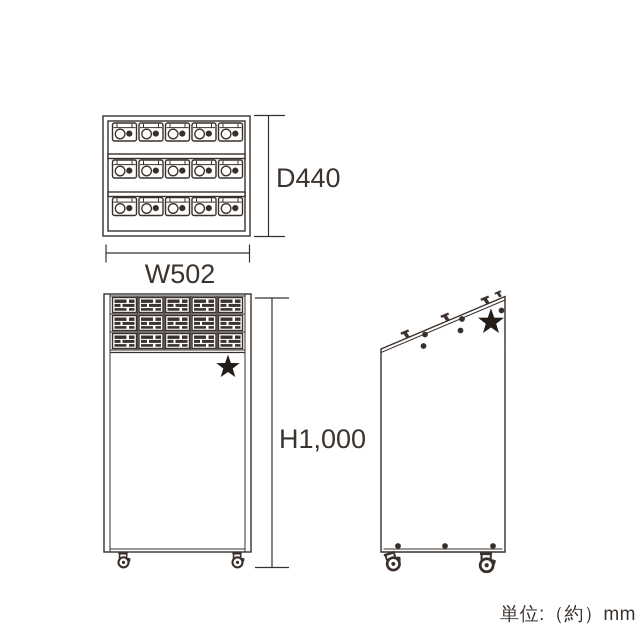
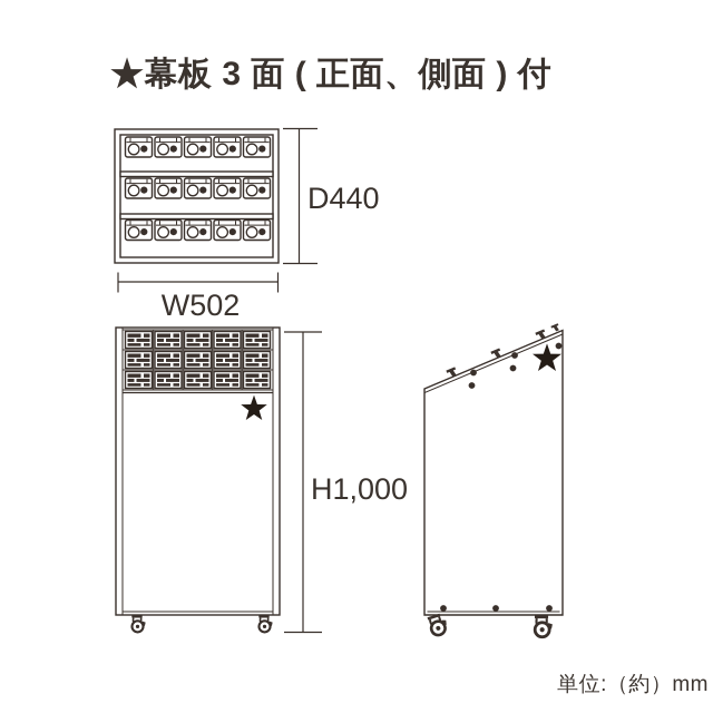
+ ★幕板 3 面 ( 正面、側面 ) 付
  D440
  W502
  H1,000
  単位:（約）mm
